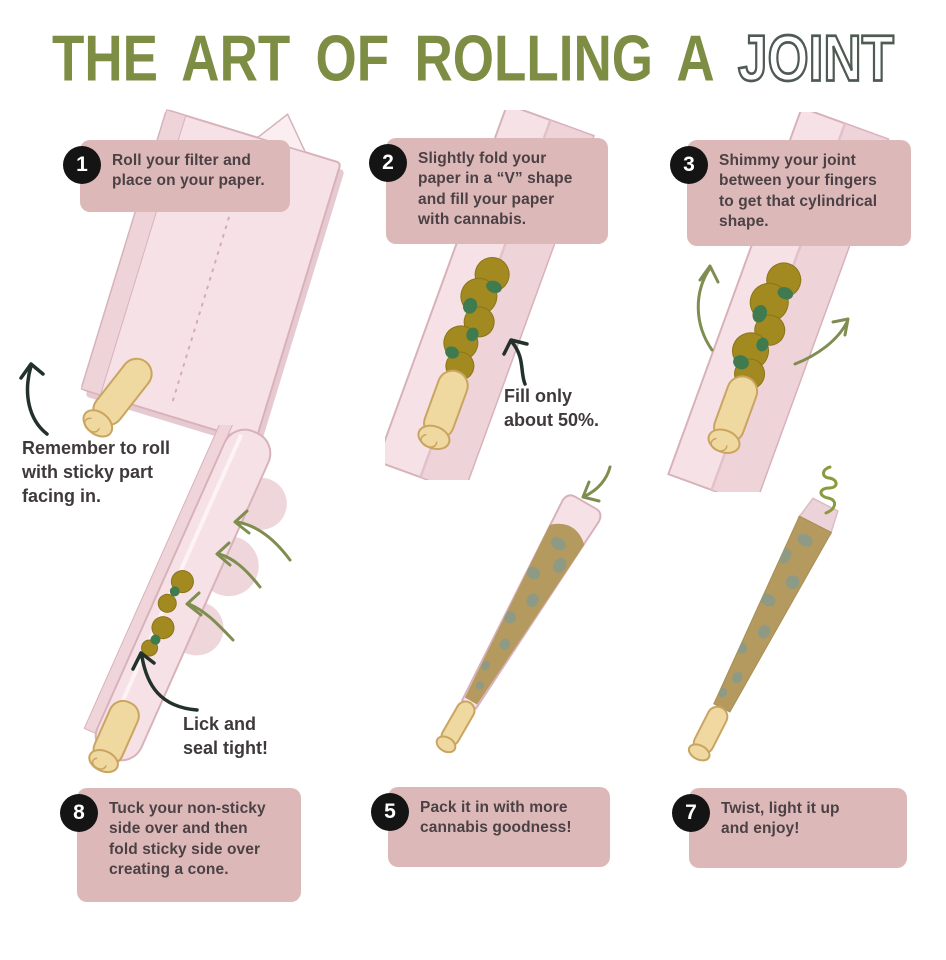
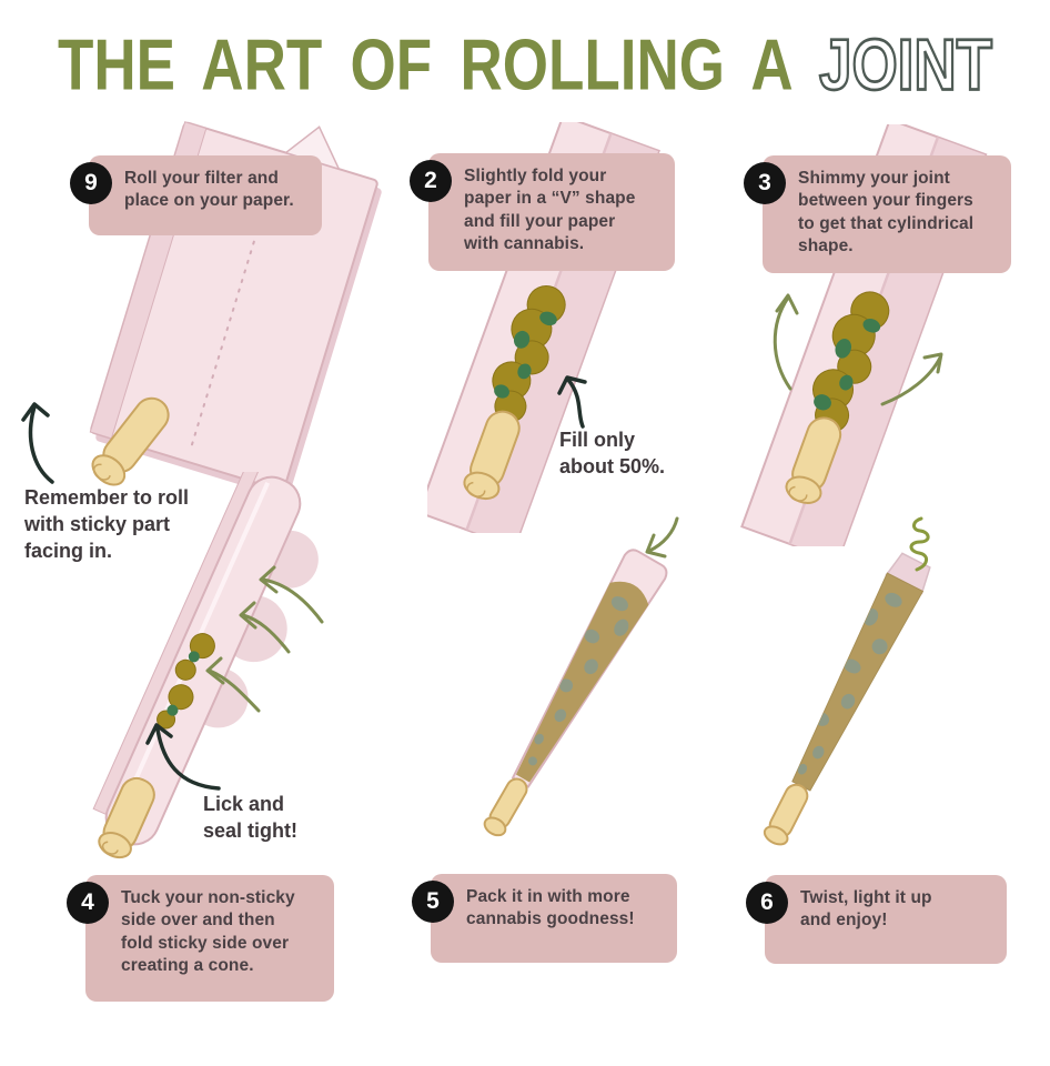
  THE ART OF ROLLING A JOINT
  Remember to roll
  with sticky part
  facing in.
  Fill only
  about 50%.
  Lick and
  seal tight!
- 1
+ 9
  Roll your filter and
  place on your paper.
  2
  Slightly fold your
  paper in a “V” shape
  and fill your paper
  with cannabis.
  3
  Shimmy your joint
  between your fingers
  to get that cylindrical
  shape.
- 8
+ 4
  Tuck your non-sticky
  side over and then
  fold sticky side over
  creating a cone.
  5
  Pack it in with more
  cannabis goodness!
- 7
+ 6
  Twist, light it up
  and enjoy!
